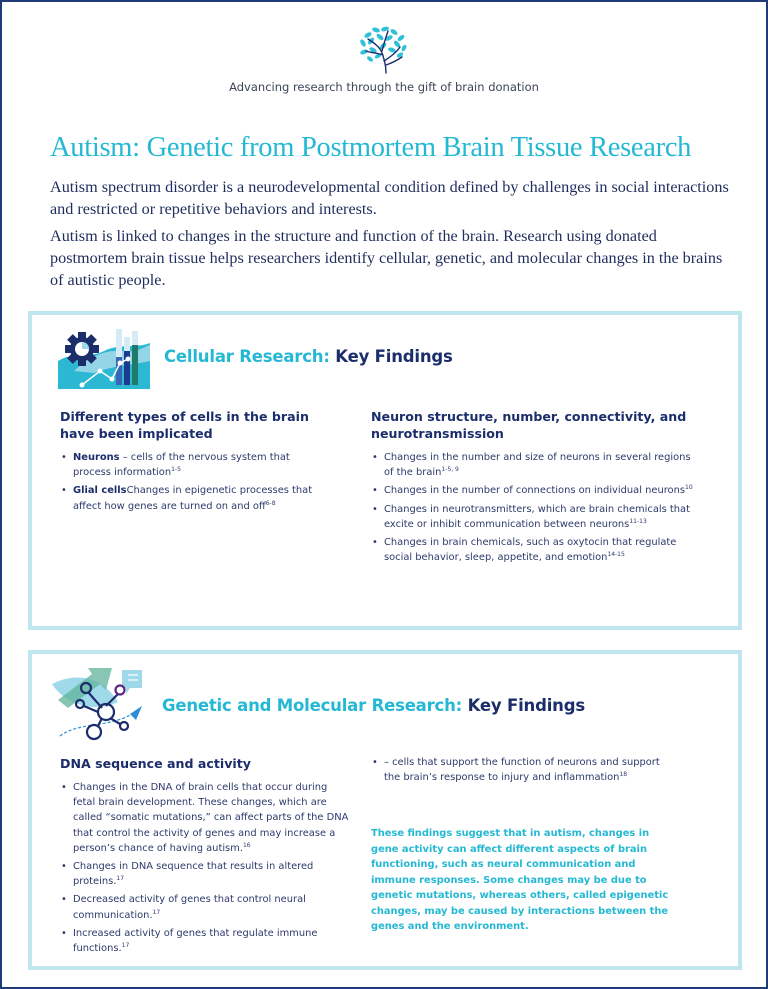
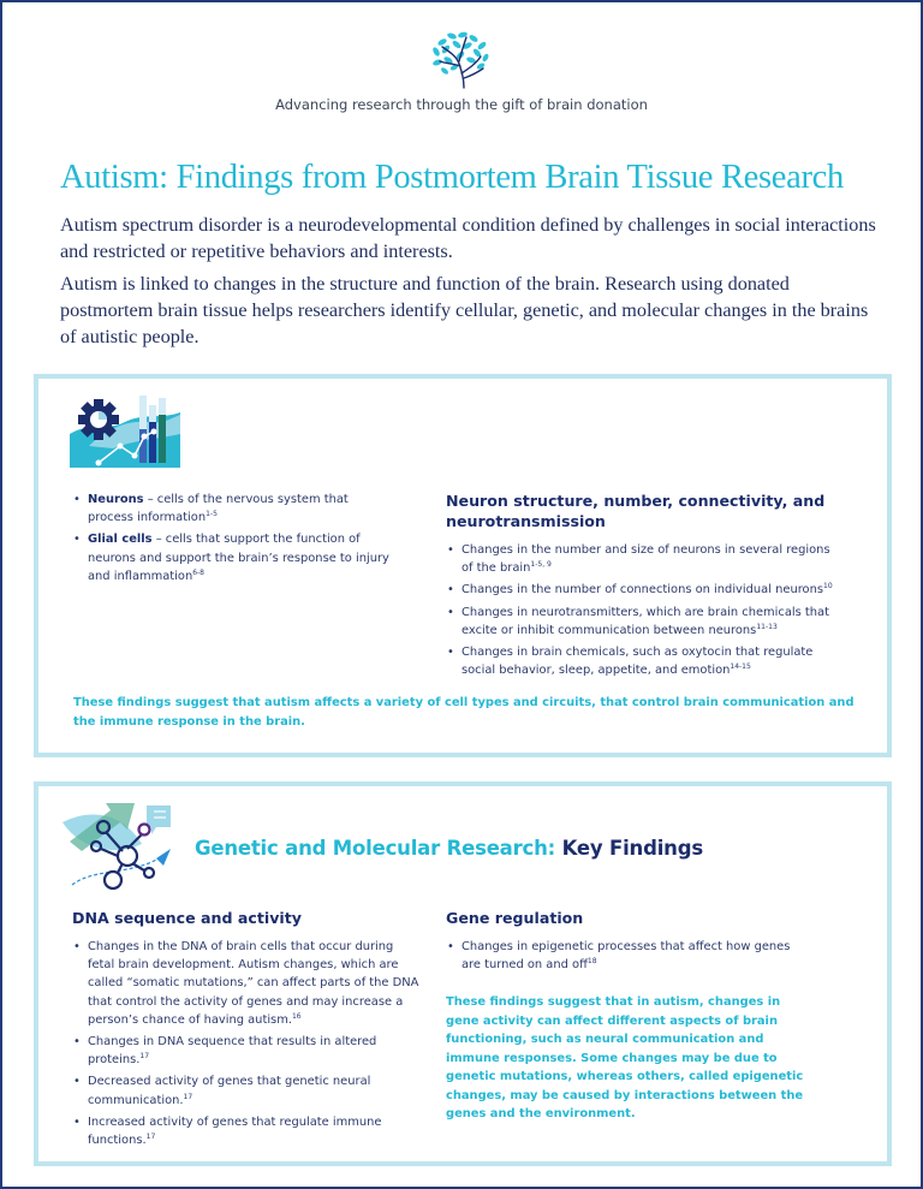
  Advancing research through the gift of brain donation
- Autism: Genetic from Postmortem Brain Tissue Research
+ Autism: Findings from Postmortem Brain Tissue Research
  Autism spectrum disorder is a neurodevelopmental condition defined by challenges in social interactions and restricted or repetitive behaviors and interests.
  Autism is linked to changes in the structure and function of the brain. Research using donated postmortem brain tissue helps researchers identify cellular, genetic, and molecular changes in the brains of autistic people.
- Cellular Research: Key Findings
- Different types of cells in the brain have been implicated
  Neurons – cells of the nervous system that process information
- Glial cellsChanges in epigenetic processes that affect how genes are turned on and off
+ Glial cells – cells that support the function of neurons and support the brain’s response to injury and inflammation
  Neuron structure, number, connectivity, and neurotransmission
  Changes in the number and size of neurons in several regions of the brain
  Changes in the number of connections on individual neurons
  Changes in neurotransmitters, which are brain chemicals that excite or inhibit communication between neurons
  Changes in brain chemicals, such as oxytocin that regulate social behavior, sleep, appetite, and emotion
+ These findings suggest that autism affects a variety of cell types and circuits, that control brain communication and the immune response in the brain.
  Genetic and Molecular Research: Key Findings
  DNA sequence and activity
- Changes in the DNA of brain cells that occur during fetal brain development. These changes, which are called “somatic mutations,” can affect parts of the DNA that control the activity of genes and may increase a person’s chance of having autism.
+ Changes in the DNA of brain cells that occur during fetal brain development. Autism changes, which are called “somatic mutations,” can affect parts of the DNA that control the activity of genes and may increase a person’s chance of having autism.
  Changes in DNA sequence that results in altered proteins.
- Decreased activity of genes that control neural communication.
+ Decreased activity of genes that genetic neural communication.
  Increased activity of genes that regulate immune functions.
+ Gene regulation
- – cells that support the function of neurons and support the brain’s response to injury and inflammation
+ Changes in epigenetic processes that affect how genes are turned on and off
  These findings suggest that in autism, changes in gene activity can affect different aspects of brain functioning, such as neural communication and immune responses. Some changes may be due to genetic mutations, whereas others, called epigenetic changes, may be caused by interactions between the genes and the environment.
